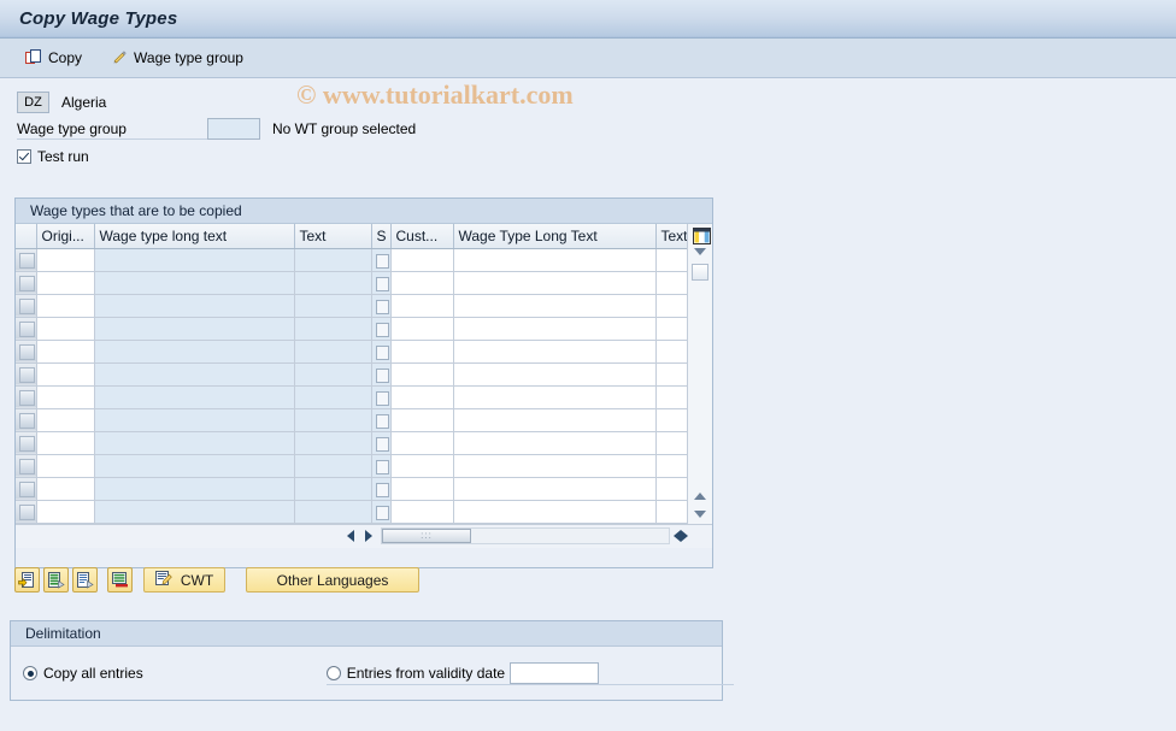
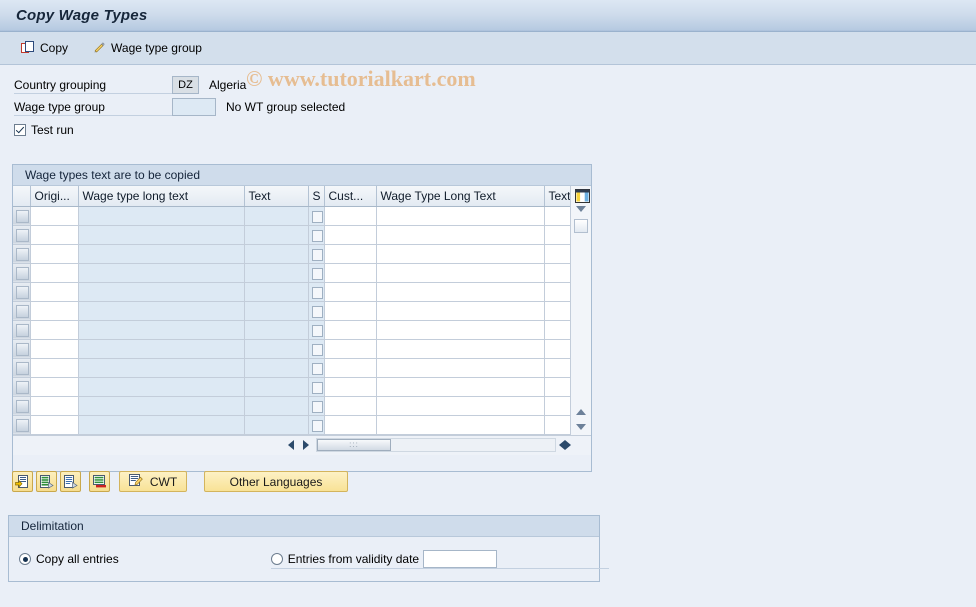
  Copy Wage Types
  Copy
  Wage type group
  © www.tutorialkart.com
+ Country grouping
  DZ
  Algeria
  Wage type group
  No WT group selected
  Test run
- Wage types that are to be copied
+ Wage types text are to be copied
  	Origi...	Wage type long text	Text	S	Cust...	Wage Type Long Text	Text
  :::
  CWT
  Other Languages
  Delimitation
  Copy all entries
  Entries from validity date
